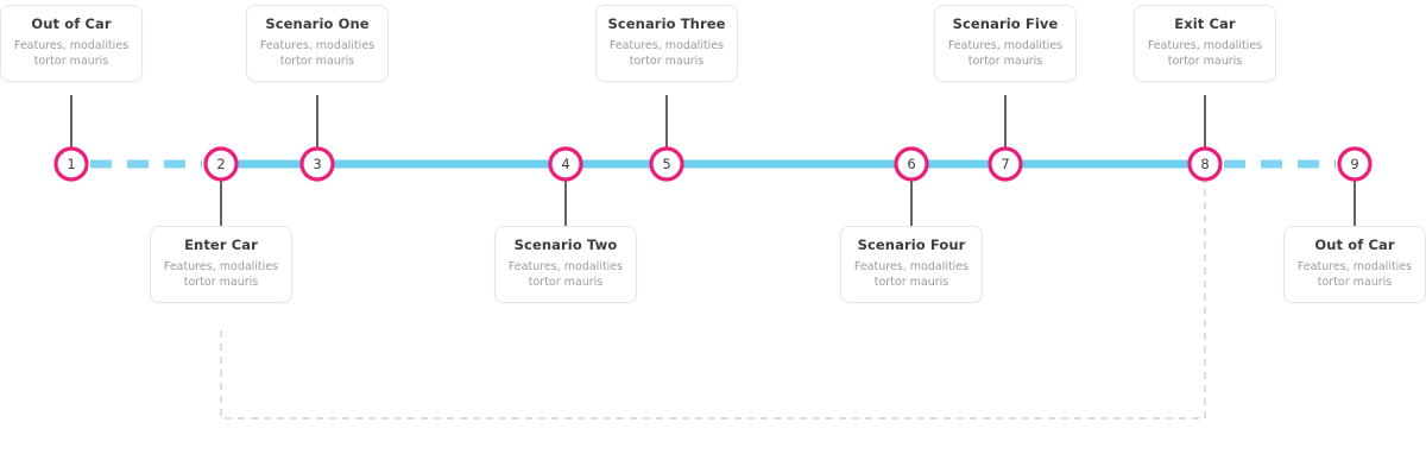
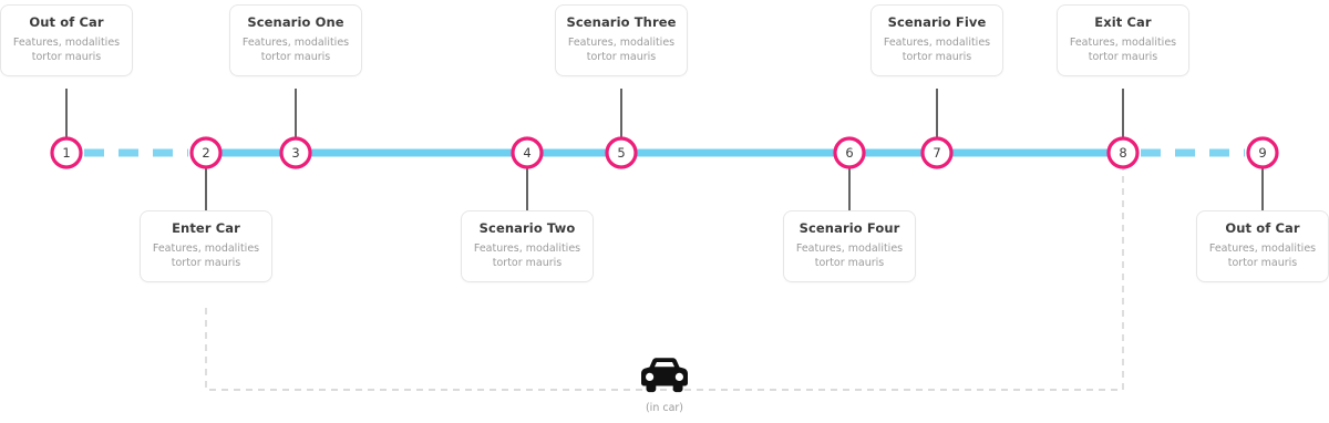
  1
  2
  3
  4
  5
  6
  7
  8
  9
  Out of Car
  Features, modalities
  tortor mauris
  Scenario One
  Features, modalities
  tortor mauris
  Scenario Three
  Features, modalities
  tortor mauris
  Scenario Five
  Features, modalities
  tortor mauris
  Exit Car
  Features, modalities
  tortor mauris
  Enter Car
  Features, modalities
  tortor mauris
  Scenario Two
  Features, modalities
  tortor mauris
  Scenario Four
  Features, modalities
  tortor mauris
  Out of Car
  Features, modalities
  tortor mauris
+ (in car)
